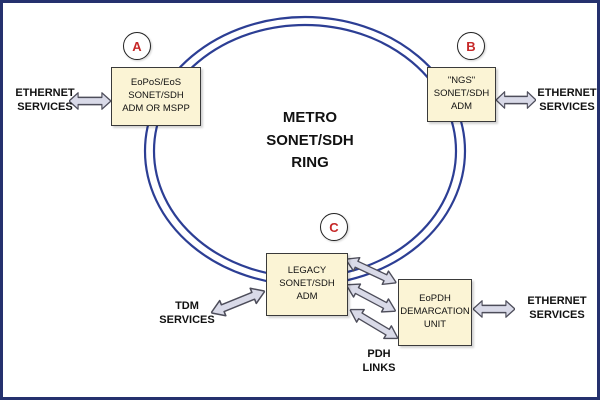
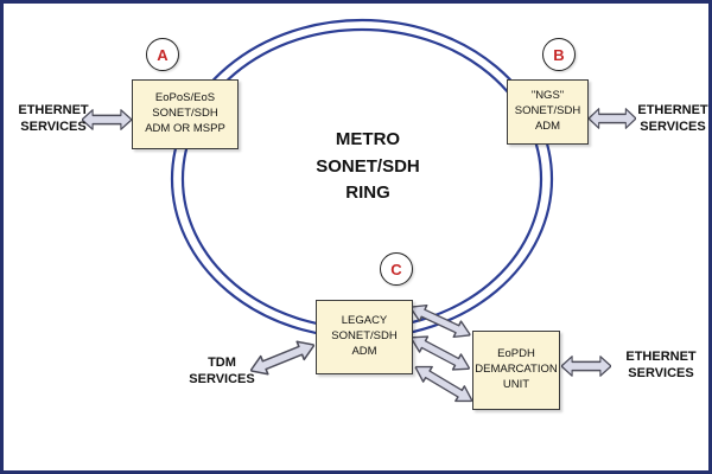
  A
  B
  C
  EoPoS/EoS
  SONET/SDH
  ADM OR MSPP
  "NGS"
  SONET/SDH
  ADM
  LEGACY
  SONET/SDH
  ADM
  EoPDH
  DEMARCATION
  UNIT
  METRO
  SONET/SDH
  RING
  ETHERNET
  SERVICES
  ETHERNET
  SERVICES
  ETHERNET
  SERVICES
  TDM
  SERVICES
- PDH
- LINKS
